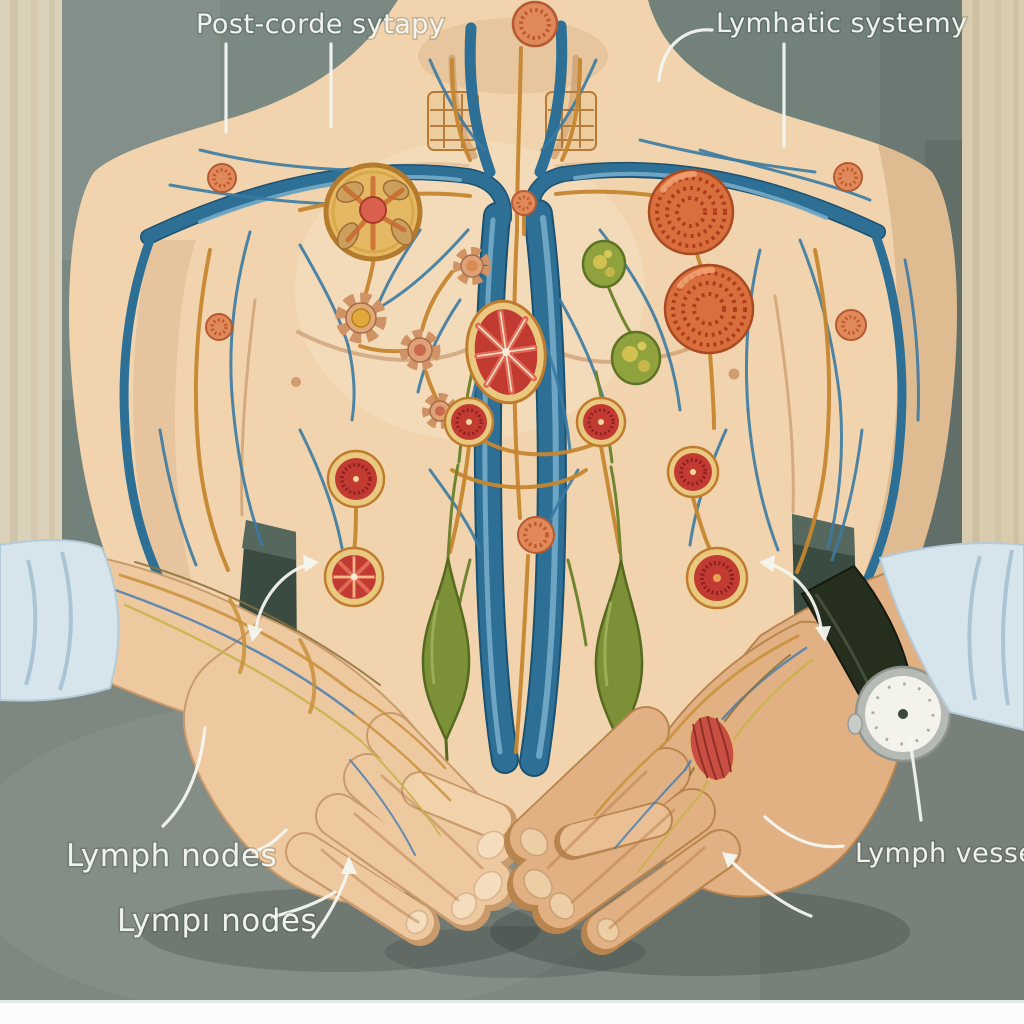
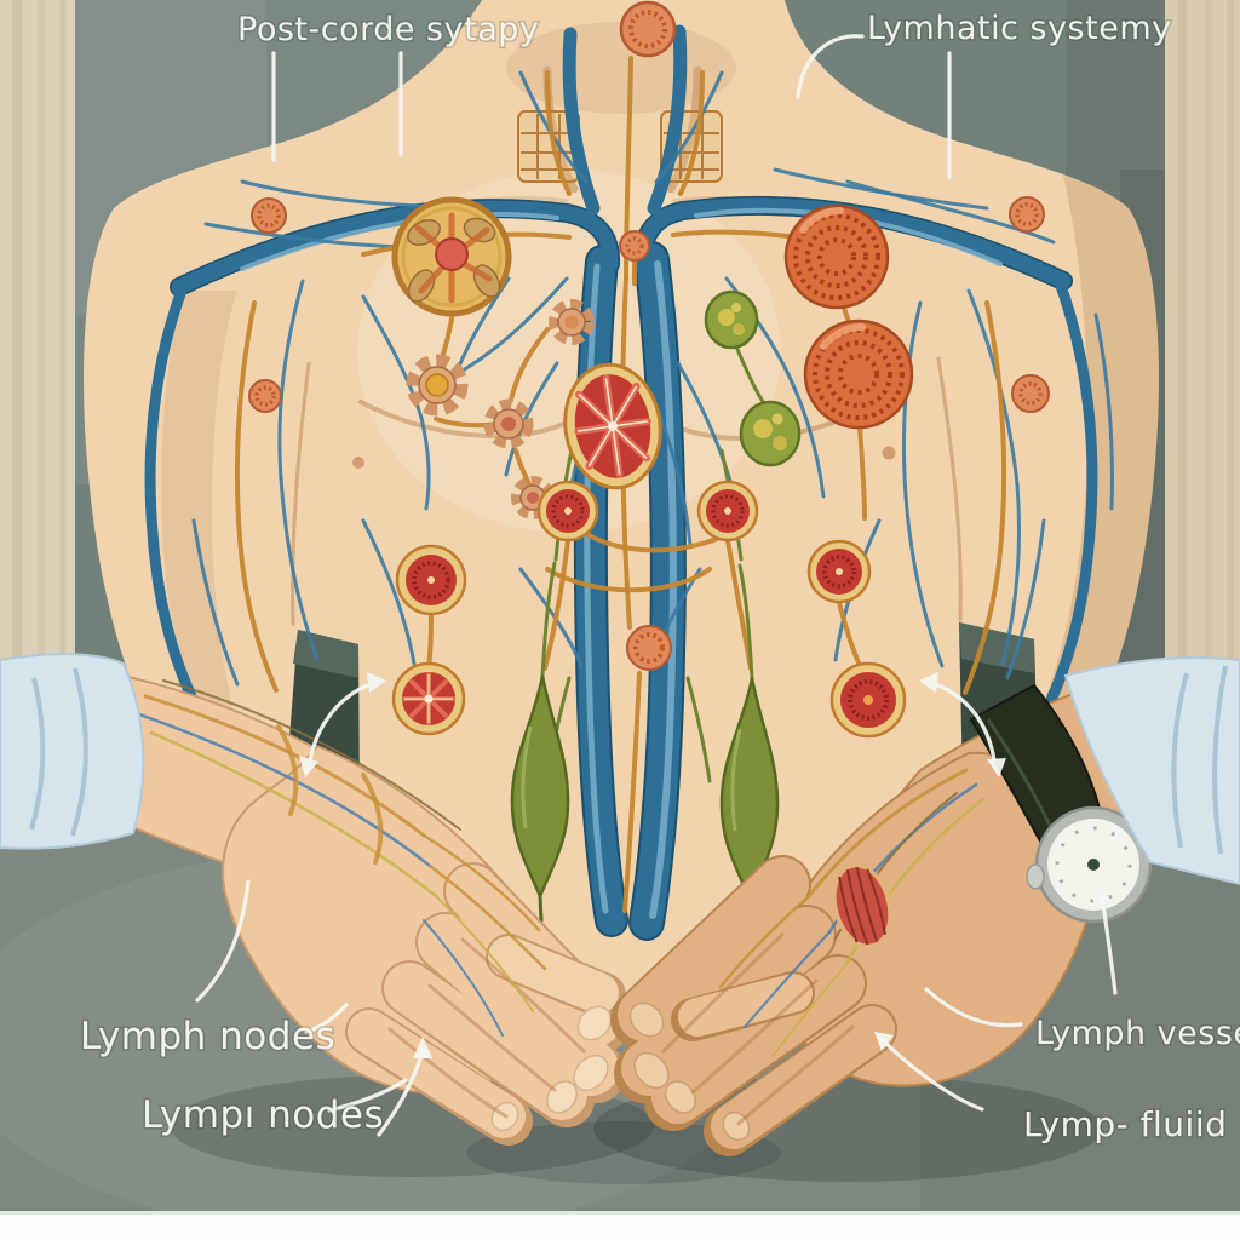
  Post-corde sytapy
  Lymhatic systemy
  Lymph nodes
  Lympı nodes
  Lymph vess
+ Lymp- fluiid
